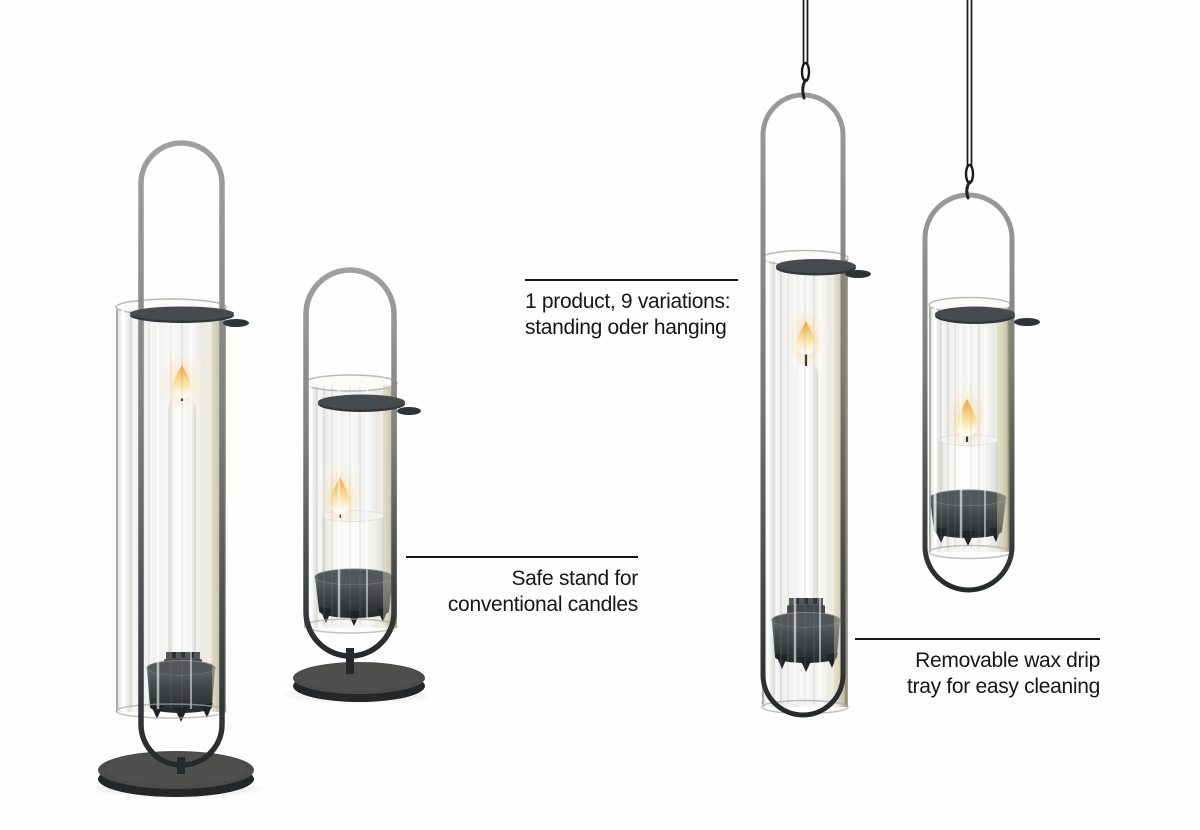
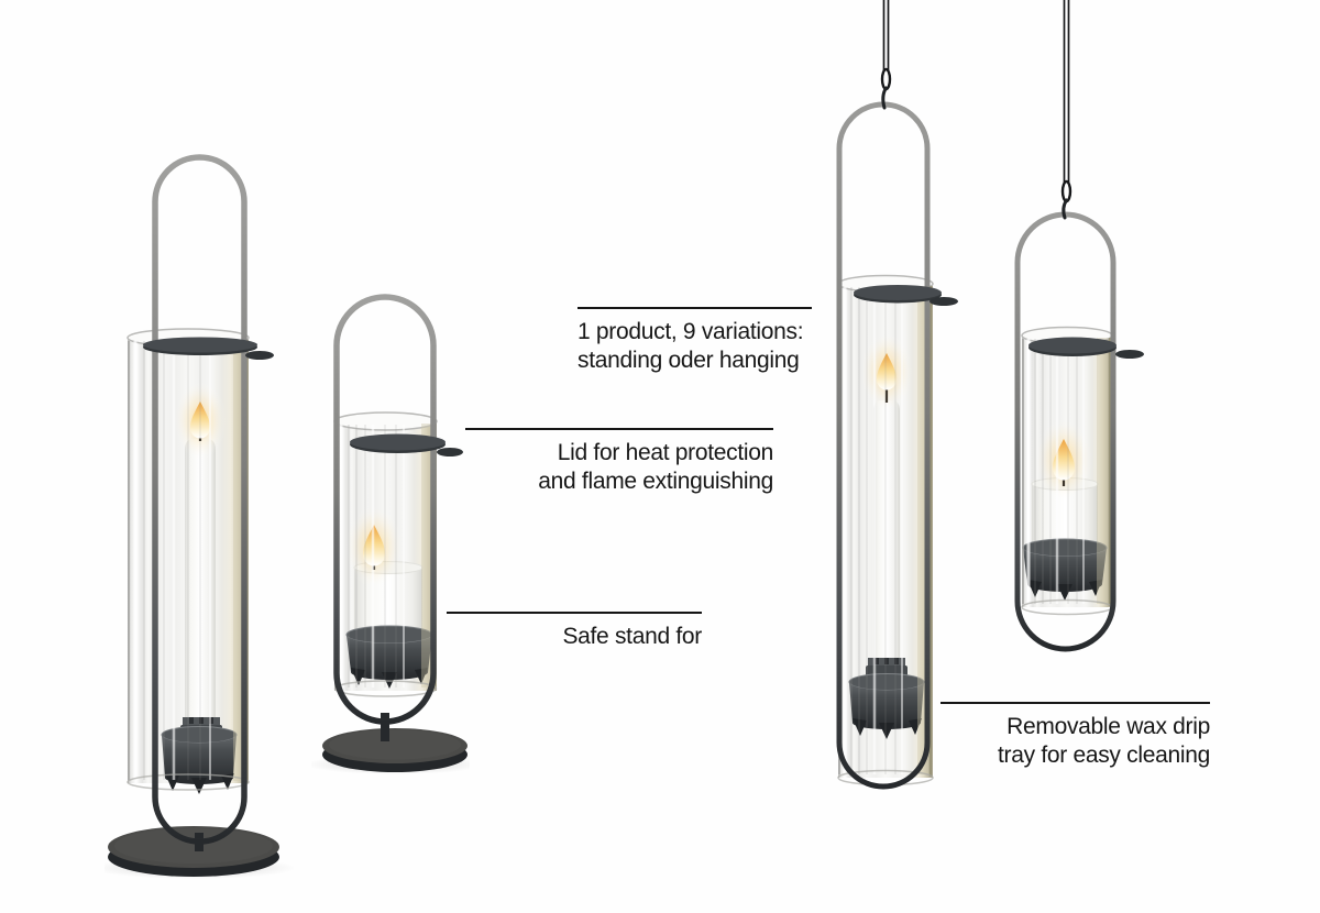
  1 product, 9 variations:
  standing oder hanging
+ Lid for heat protection
+ and flame extinguishing
  Safe stand for
- conventional candles
  Removable wax drip
  tray for easy cleaning
